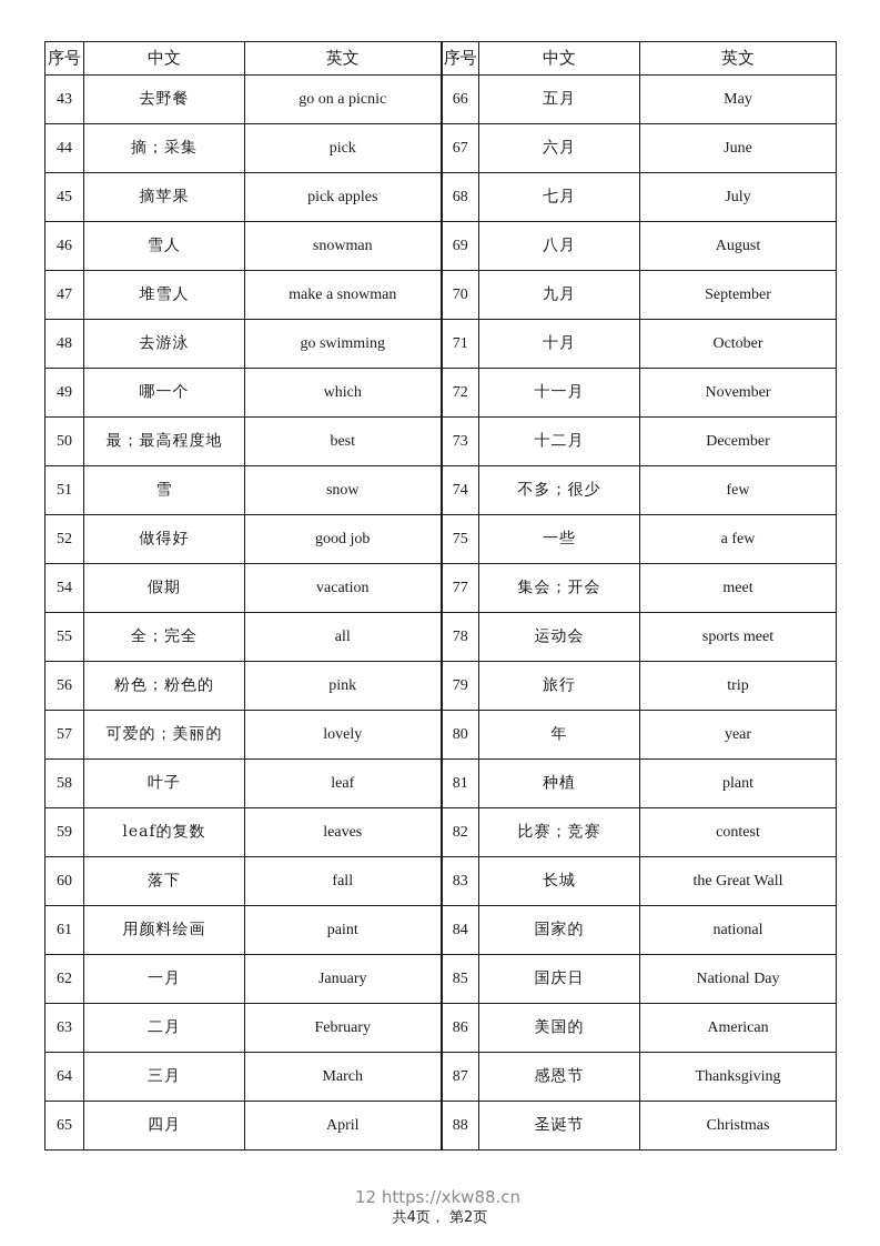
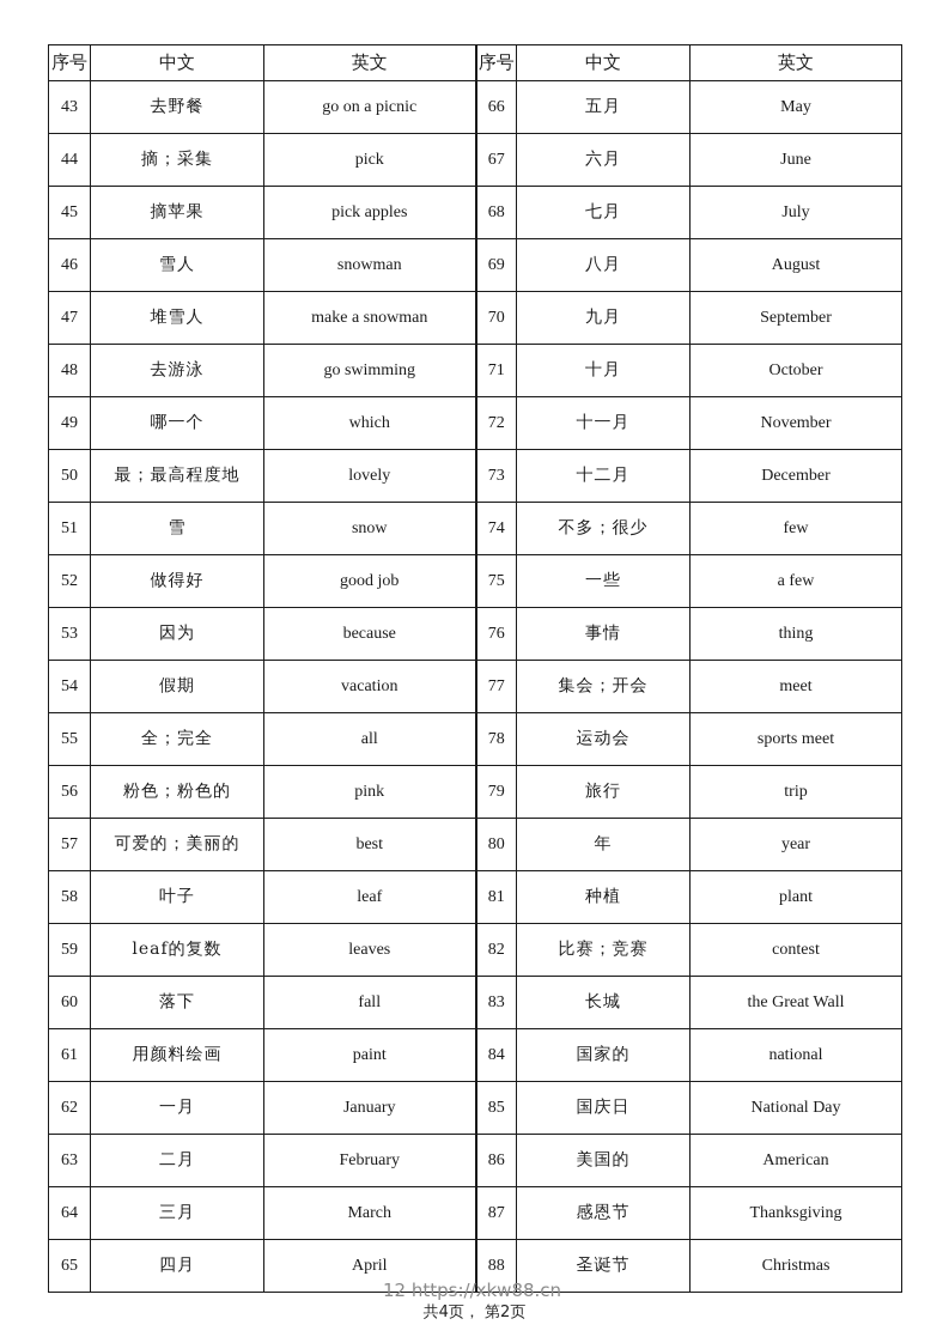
  序号	中文	英文	序号	中文	英文
  43	去野餐	go on a picnic	66	五月	May
  44	摘；采集	pick	67	六月	June
  45	摘苹果	pick apples	68	七月	July
  46	雪人	snowman	69	八月	August
  47	堆雪人	make a snowman	70	九月	September
  48	去游泳	go swimming	71	十月	October
  49	哪一个	which	72	十一月	November
- 50	最；最高程度地	best	73	十二月	December
+ 50	最；最高程度地	lovely	73	十二月	December
  51	雪	snow	74	不多；很少	few
  52	做得好	good job	75	一些	a few
+ 53	因为	because	76	事情	thing
  54	假期	vacation	77	集会；开会	meet
  55	全；完全	all	78	运动会	sports meet
  56	粉色；粉色的	pink	79	旅行	trip
- 57	可爱的；美丽的	lovely	80	年	year
+ 57	可爱的；美丽的	best	80	年	year
  58	叶子	leaf	81	种植	plant
  59	leaf的复数	leaves	82	比赛；竞赛	contest
  60	落下	fall	83	长城	the Great Wall
  61	用颜料绘画	paint	84	国家的	national
  62	一月	January	85	国庆日	National Day
  63	二月	February	86	美国的	American
  64	三月	March	87	感恩节	Thanksgiving
  65	四月	April	88	圣诞节	Christmas
  12 https://xkw88.cn
  共4页， 第2页
